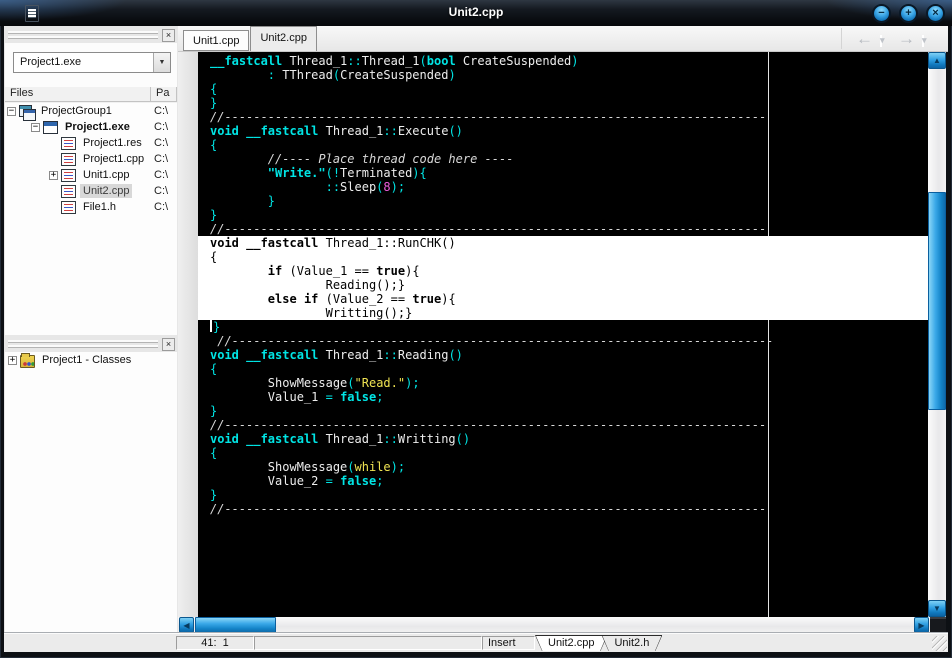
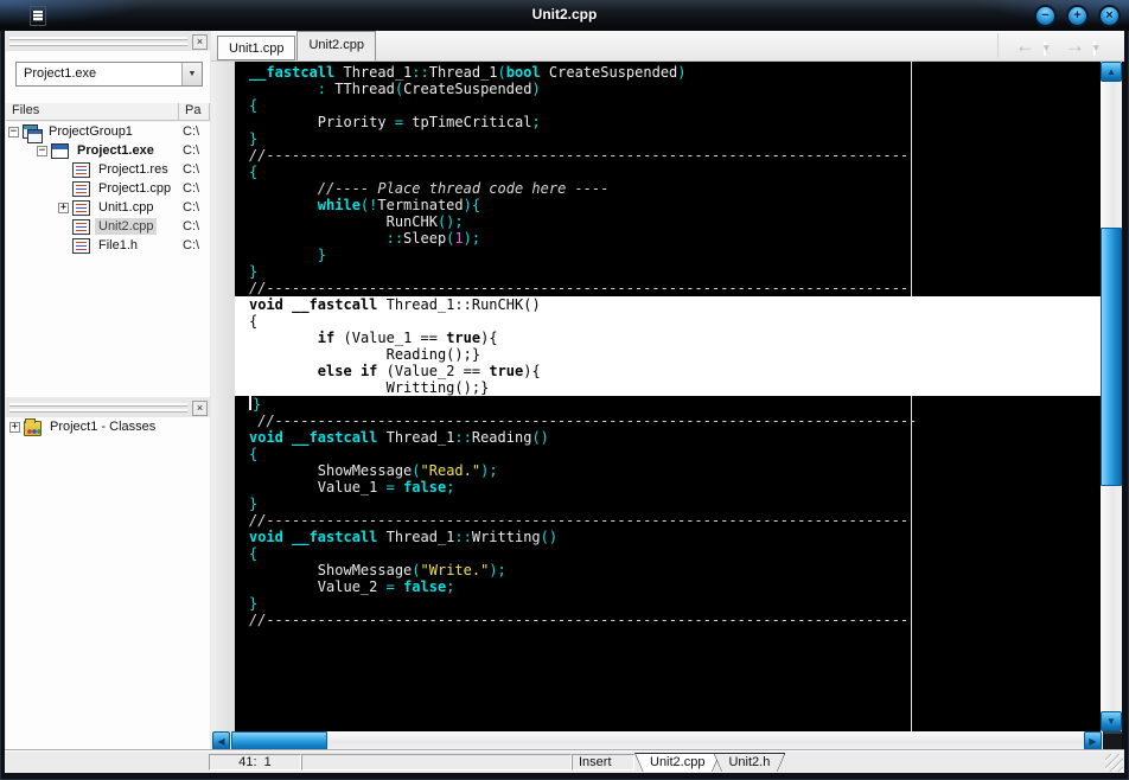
  Unit2.cpp
  −
  +
  ×
  ×
  Project1.exe
  Files
  Pa
  −
  ProjectGroup1
  C:\
  −
  Project1.exe
  C:\
  Project1.res
  C:\
  Project1.cpp
  C:\
  +
  Unit1.cpp
  C:\
  Unit2.cpp
  C:\
  File1.h
  C:\
  ×
  +
  Project1 - Classes
  Unit1.cpp
  Unit2.cpp
  ←
  ▾
  →
  ▾
  __fastcall Thread_1::Thread_1(bool CreateSuspended)
  : TThread(CreateSuspended)
  {
+ Priority = tpTimeCritical;
  }
  //---------------------------------------------------------------------------
- void __fastcall Thread_1::Execute()
  {
  //---- Place thread code here ----
- "Write."(!Terminated){
+ while(!Terminated){
+ RunCHK();
- ::Sleep(8);
+ ::Sleep(1);
  }
  }
  //---------------------------------------------------------------------------
  void __fastcall Thread_1::RunCHK()
  {
  if (Value_1 == true){
  Reading();}
  else if (Value_2 == true){
  Writting();}
  }
  //---------------------------------------------------------------------------
  void __fastcall Thread_1::Reading()
  {
  ShowMessage("Read.");
  Value_1 = false;
  }
  //---------------------------------------------------------------------------
  void __fastcall Thread_1::Writting()
  {
- ShowMessage(while);
+ ShowMessage("Write.");
  Value_2 = false;
  }
  //---------------------------------------------------------------------------
  ▲
  ▼
  ◀
  ▶
  41: 1
  Insert
  Unit2.cpp
  Unit2.h
